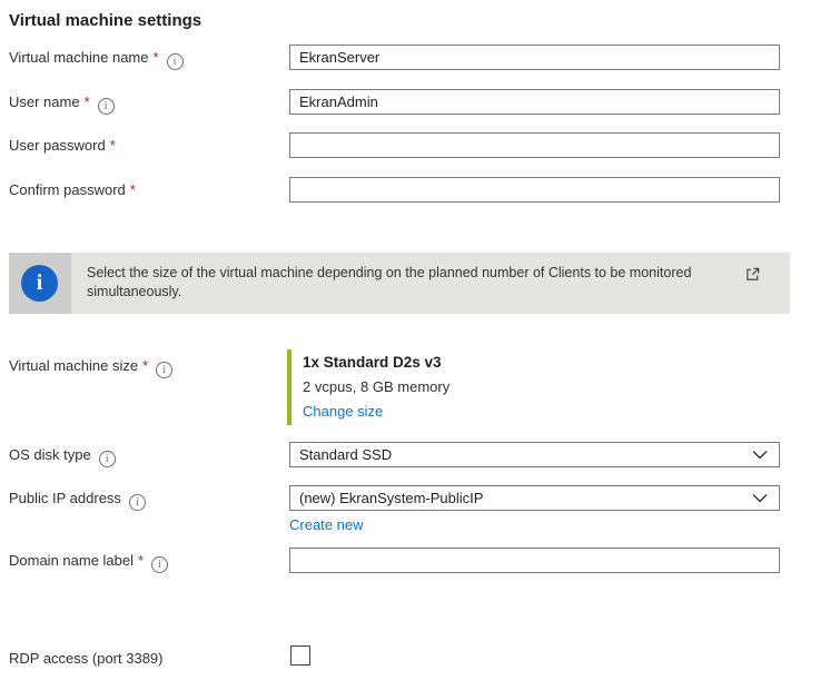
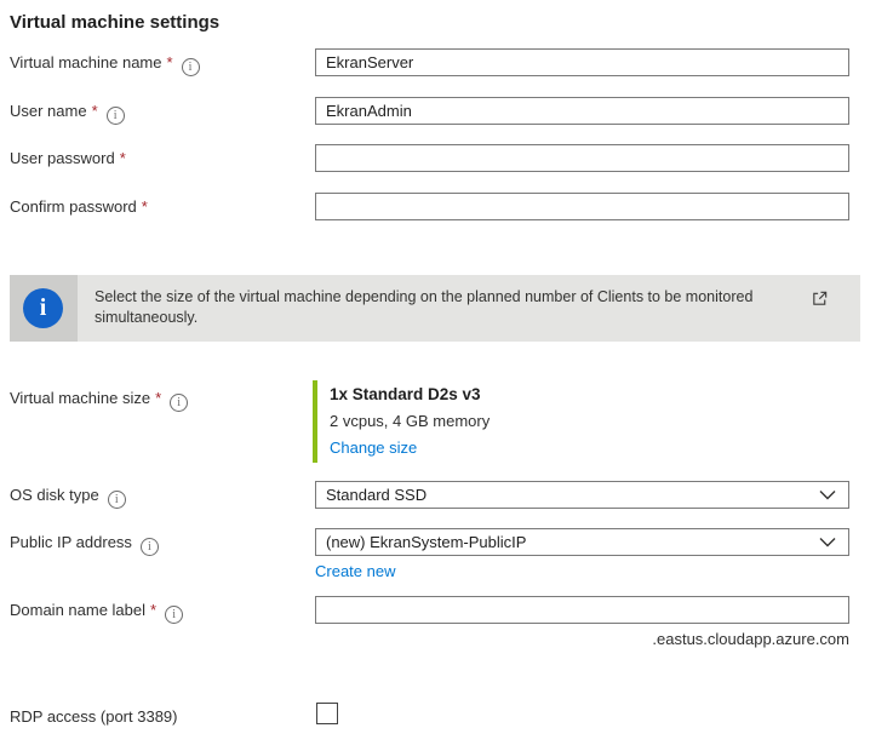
  Virtual machine settings
  Virtual machine name * i
  EkranServer
  User name * i
  EkranAdmin
  User password *
  Confirm password *
  i
  Select the size of the virtual machine depending on the planned number of Clients to be monitored simultaneously.
  Virtual machine size * i
  1x Standard D2s v3
- 2 vcpus, 8 GB memory
+ 2 vcpus, 4 GB memory
  Change size
  OS disk type i
  Standard SSD
  Public IP address i
  (new) EkranSystem-PublicIP
  Create new
  Domain name label * i
+ .eastus.cloudapp.azure.com
  RDP access (port 3389)
